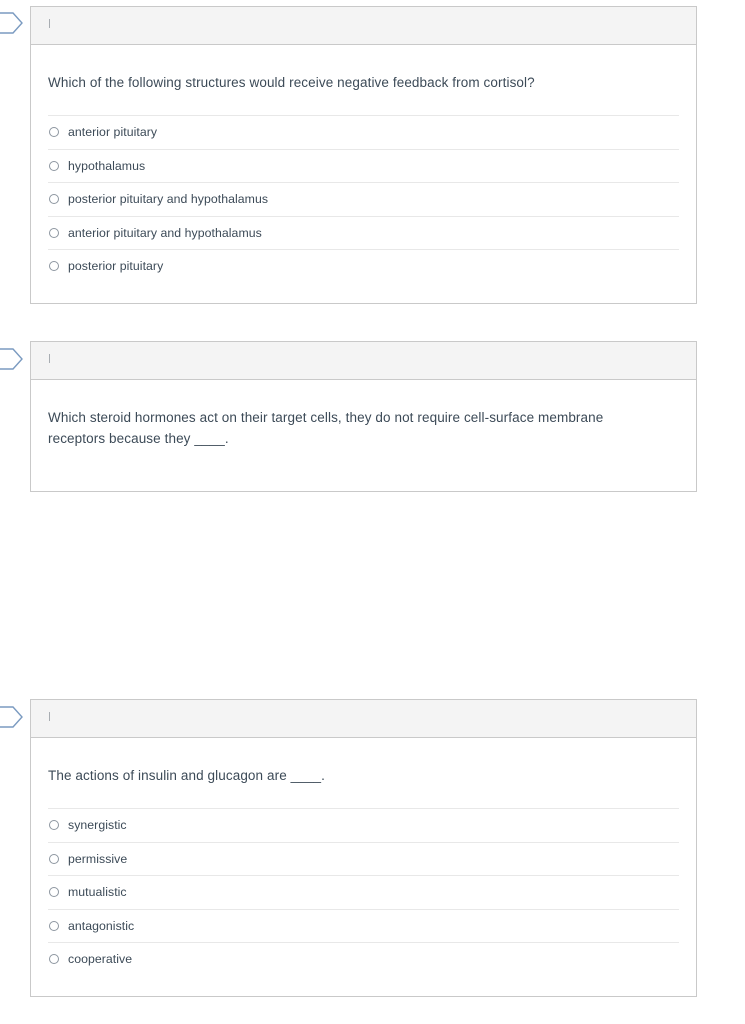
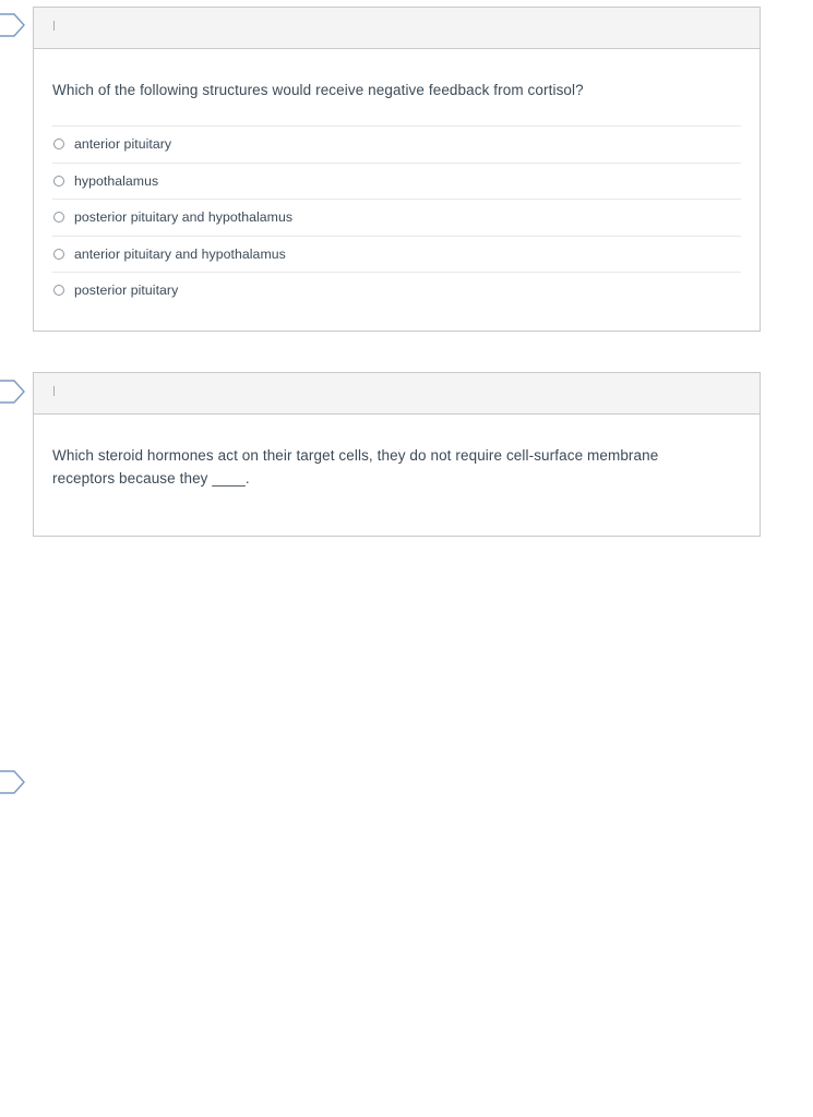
  Which of the following structures would receive negative feedback from cortisol?
  anterior pituitary
  hypothalamus
  posterior pituitary and hypothalamus
  anterior pituitary and hypothalamus
  posterior pituitary
  Which steroid hormones act on their target cells, they do not require cell-surface membrane receptors because they ____.
- The actions of insulin and glucagon are ____.
- synergistic
- permissive
- mutualistic
- antagonistic
- cooperative
